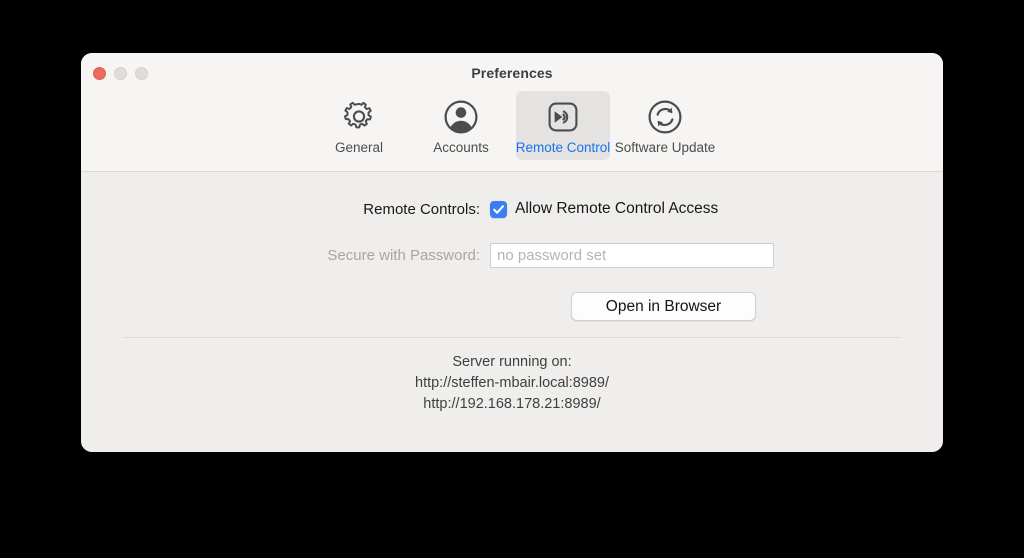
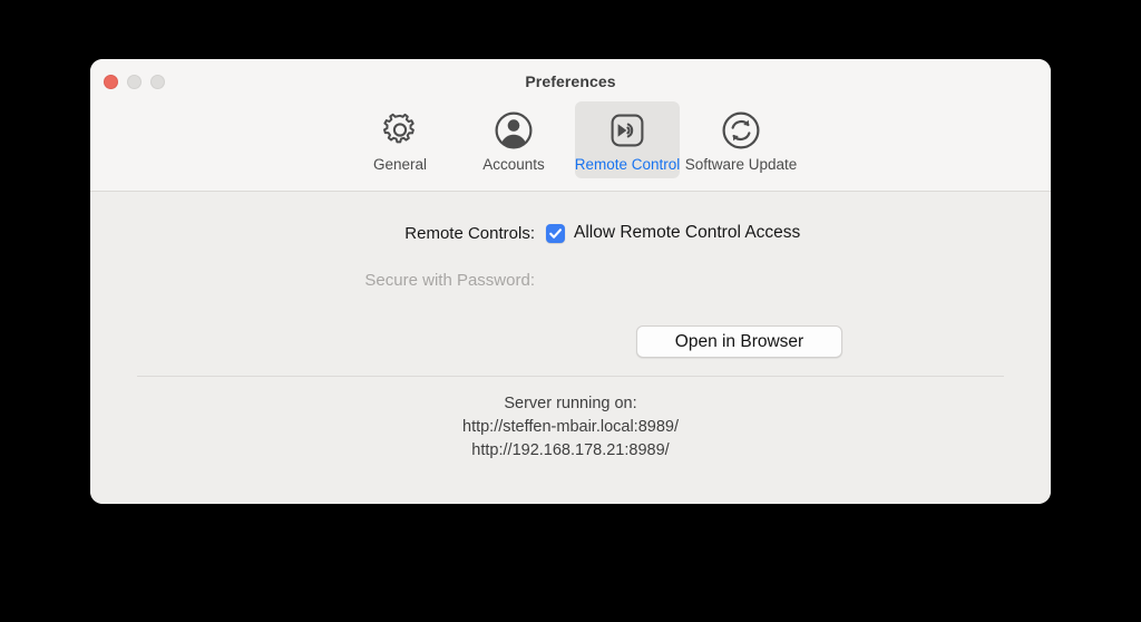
  Preferences
  General
  Accounts
  Remote Control
  Software Update
  Remote Controls:
  Allow Remote Control Access
  Secure with Password:
- no password set
  Open in Browser
  Server running on:
  http://steffen-mbair.local:8989/
  http://192.168.178.21:8989/
